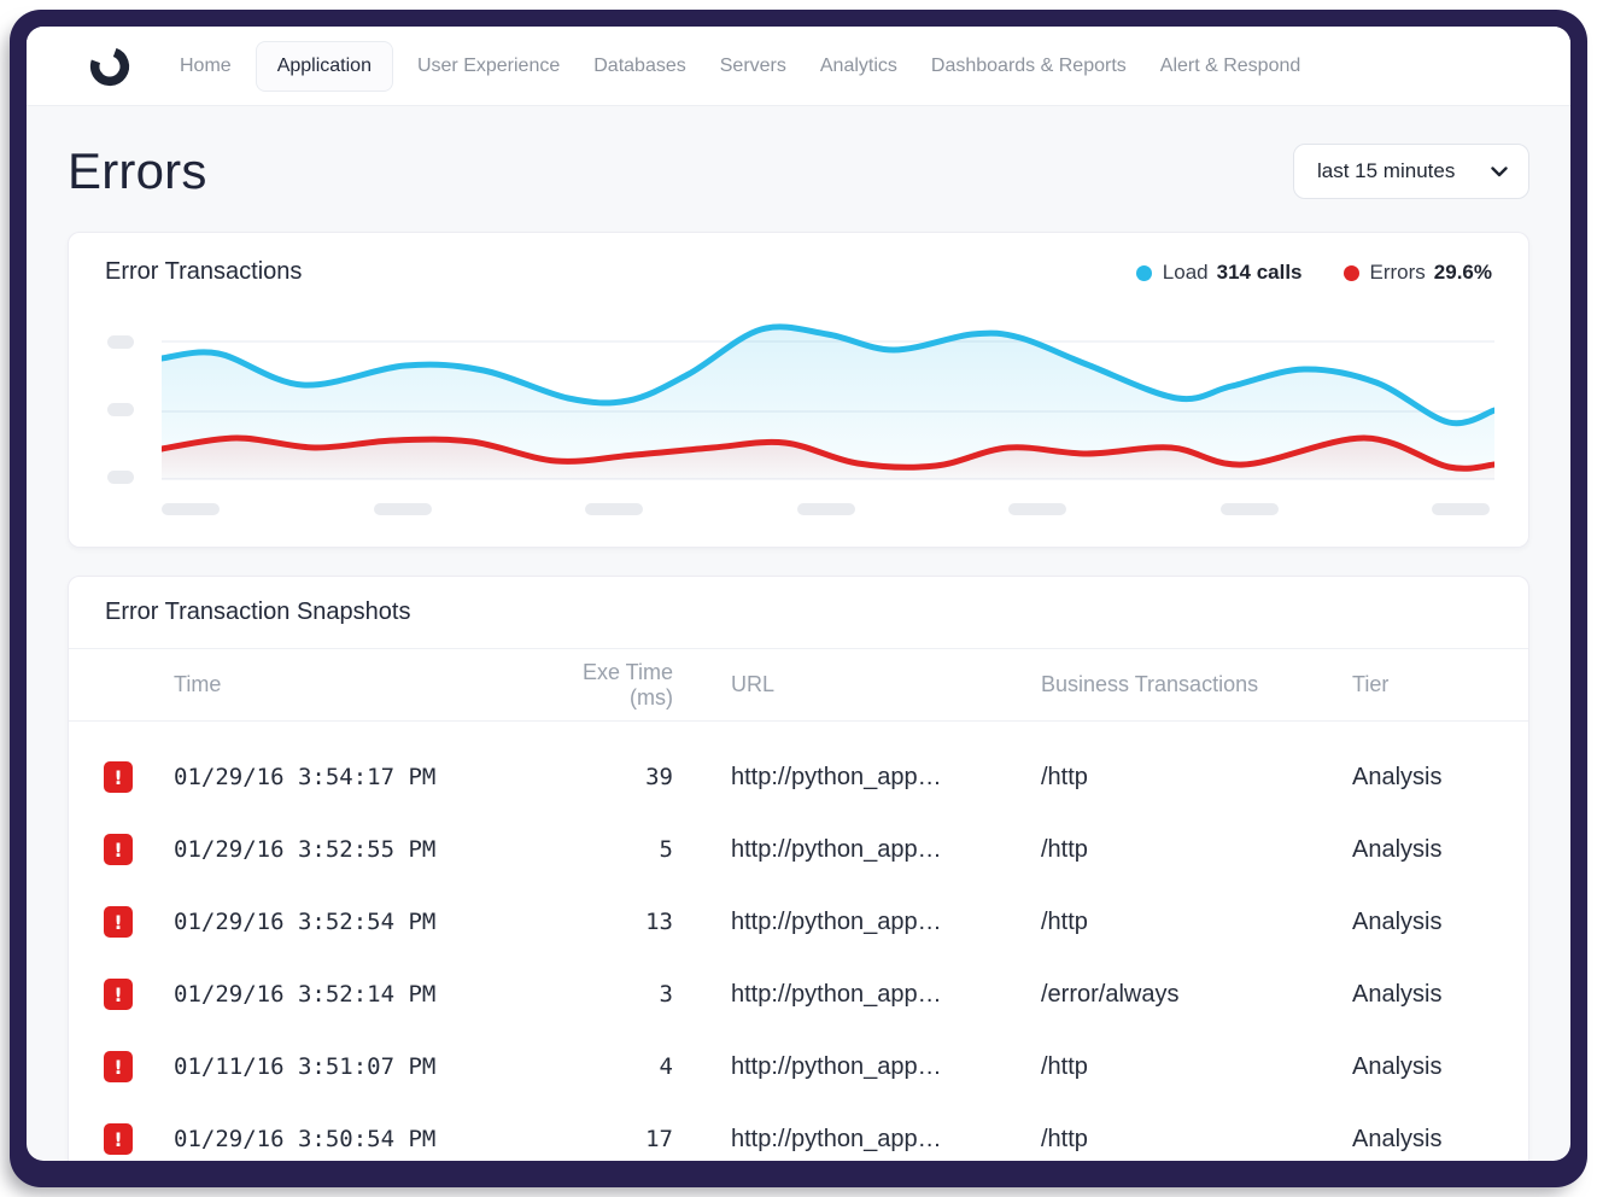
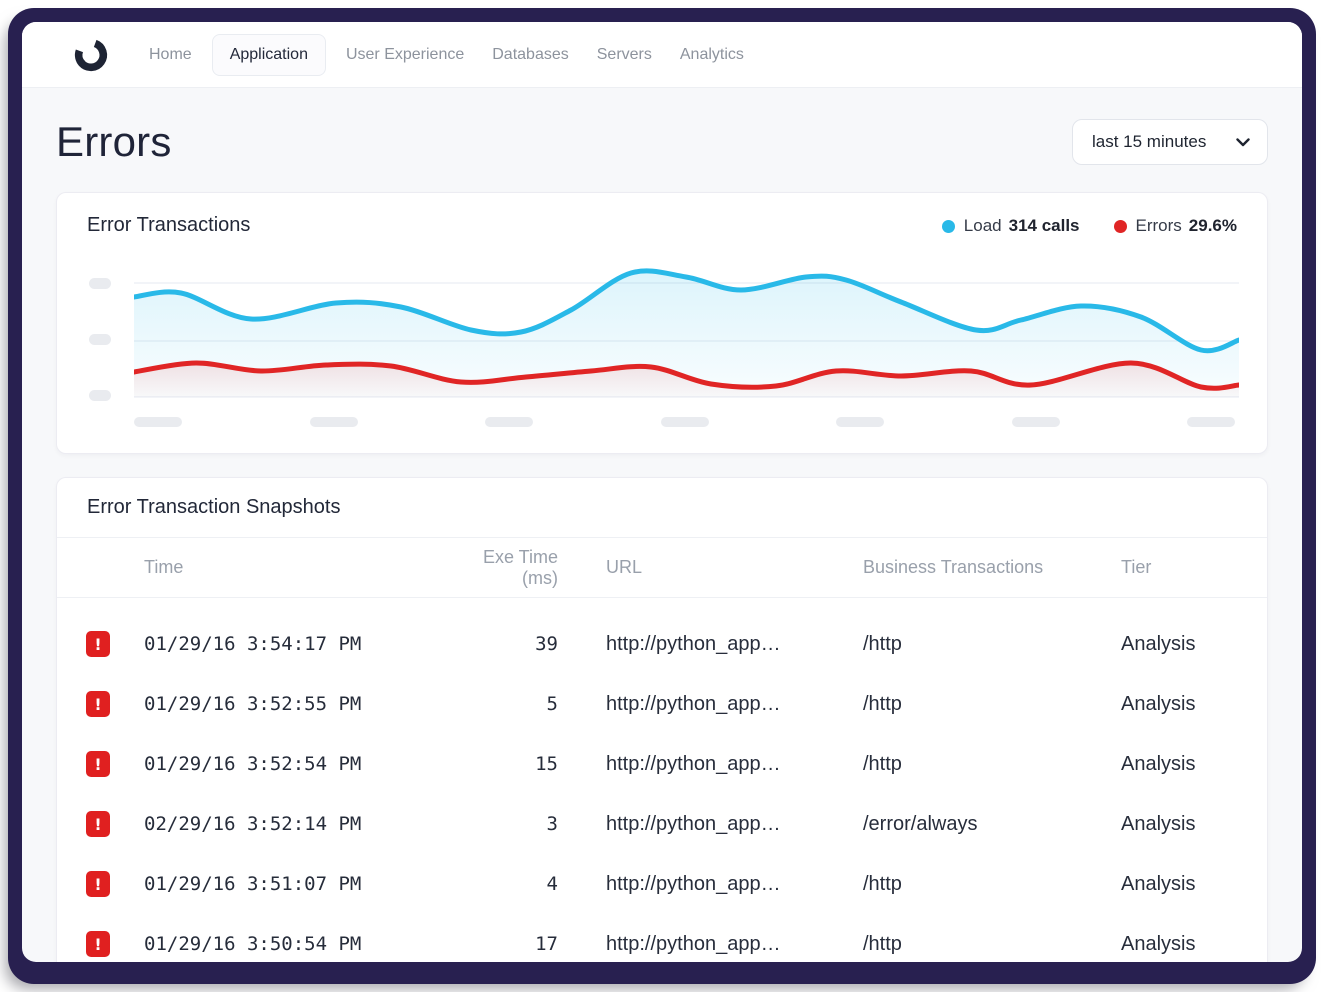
  Home
  Application
  User Experience
  Databases
  Servers
  Analytics
- Dashboards & Reports
- Alert & Respond
  Errors
  last 15 minutes
  Error Transactions
  Load
  314 calls
  Errors
  29.6%
  Error Transaction Snapshots
  Time
  Exe Time (ms)
  URL
  Business Transactions
  Tier
  !
  01/29/16 3:54:17 PM
  39
  http://python_app…
  /http
  Analysis
  !
  01/29/16 3:52:55 PM
  5
  http://python_app…
  /http
  Analysis
  !
  01/29/16 3:52:54 PM
- 13
+ 15
  http://python_app…
  /http
  Analysis
  !
- 01/29/16 3:52:14 PM
+ 02/29/16 3:52:14 PM
  3
  http://python_app…
  /error/always
  Analysis
  !
- 01/11/16 3:51:07 PM
+ 01/29/16 3:51:07 PM
  4
  http://python_app…
  /http
  Analysis
  !
  01/29/16 3:50:54 PM
  17
  http://python_app…
  /http
  Analysis
